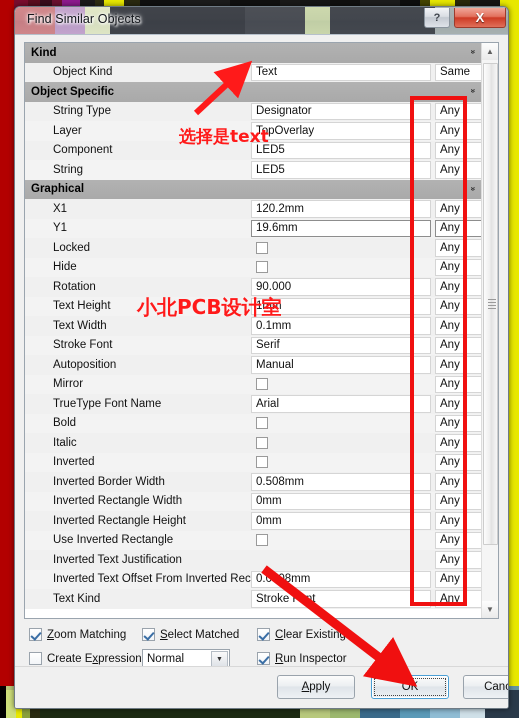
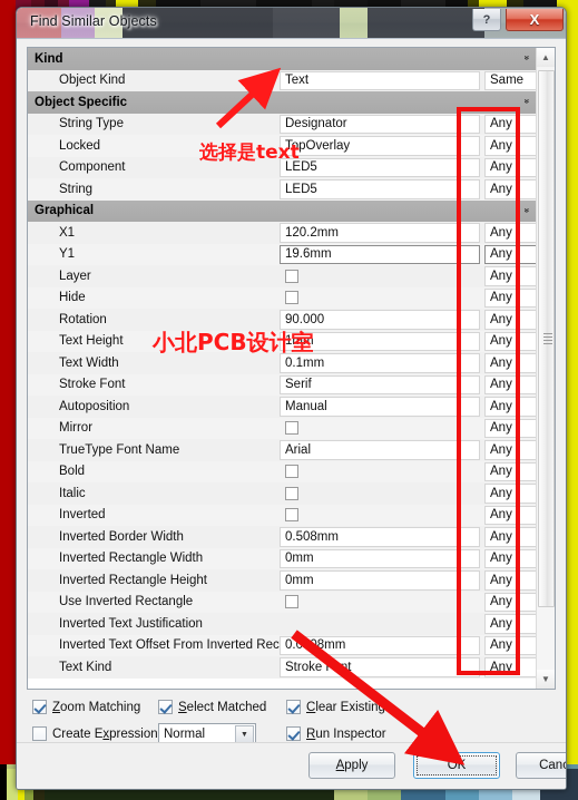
  Find Similar Objects
  ?
  X
  Kind
  Object Kind
  Text
  Same
  Object Specific
  String Type
  Designator
  Any
- Layer
+ Locked
  TopOverlay
  Any
  Component
  LED5
  Any
  String
  LED5
  Any
  Graphical
  X1
  120.2mm
  Any
  Y1
  19.6mm
  Any
- Locked
+ Layer
  Any
  Hide
  Any
  Rotation
  90.000
  Any
  Text Height
  1mm
  Any
  Text Width
  0.1mm
  Any
  Stroke Font
  Serif
  Any
  Autoposition
  Manual
  Any
  Mirror
  Any
  TrueType Font Name
  Arial
  Any
  Bold
  Any
  Italic
  Any
  Inverted
  Any
  Inverted Border Width
  0.508mm
  Any
  Inverted Rectangle Width
  0mm
  Any
  Inverted Rectangle Height
  0mm
  Any
  Use Inverted Rectangle
  Any
  Inverted Text Justification
  Any
  Inverted Text Offset From Inverted Rec
  0.08mm
  Any
  Text Kind
  Stroket
  Any
  ▲
  ▼
  Zoom Matching
  Select Matched
  Clear Existin
  Create Expression
  Run Inspector
  Normal
  Apply
  OK
  选择是text
  小北PCB设计室
